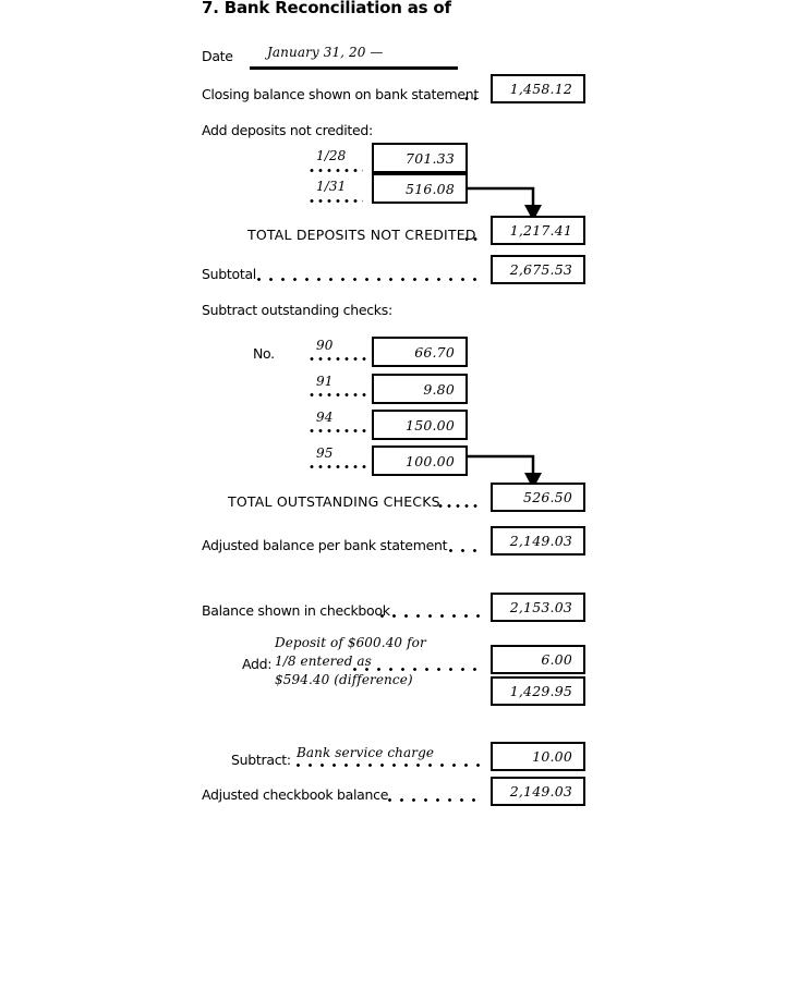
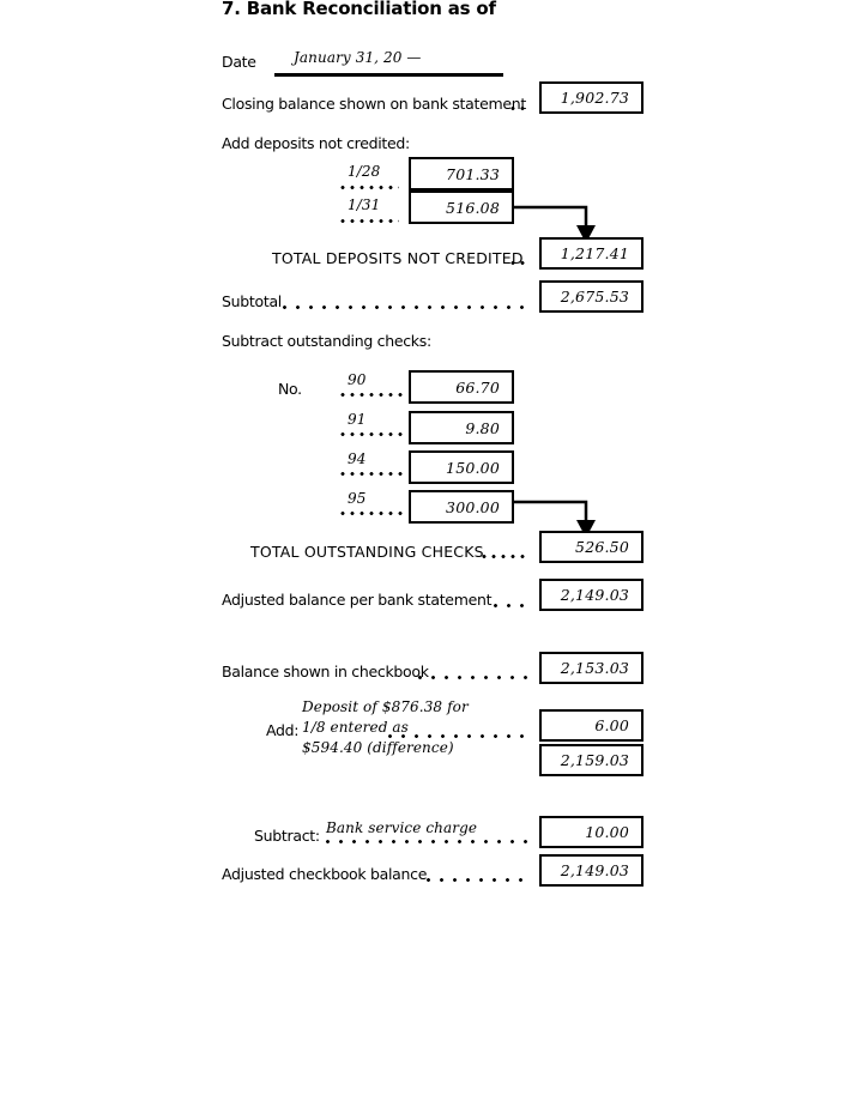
  7. Bank Reconciliation as of
  Date
  January 31, 20 —
  Closing balance shown on bank statement
- 1,458.12
+ 1,902.73
  Add deposits not credited:
  1/28
  701.33
  1/31
  516.08
  TOTAL DEPOSITS NOT CREDITED
  1,217.41
  Subtotal
  2,675.53
  Subtract outstanding checks:
  No.
  90
  66.70
  91
  9.80
  94
  150.00
  95
- 100.00
+ 300.00
  TOTAL OUTSTANDING CHECKS
  526.50
  Adjusted balance per bank statement
  2,149.03
  Balance shown in checkbook
  2,153.03
  Add:
- Deposit of $600.40 for
+ Deposit of $876.38 for
  1/8 entered as
  $594.40 (difference)
  6.00
- 1,429.95
+ 2,159.03
  Subtract:
  Bank service charge
  10.00
  Adjusted checkbook balance
  2,149.03
